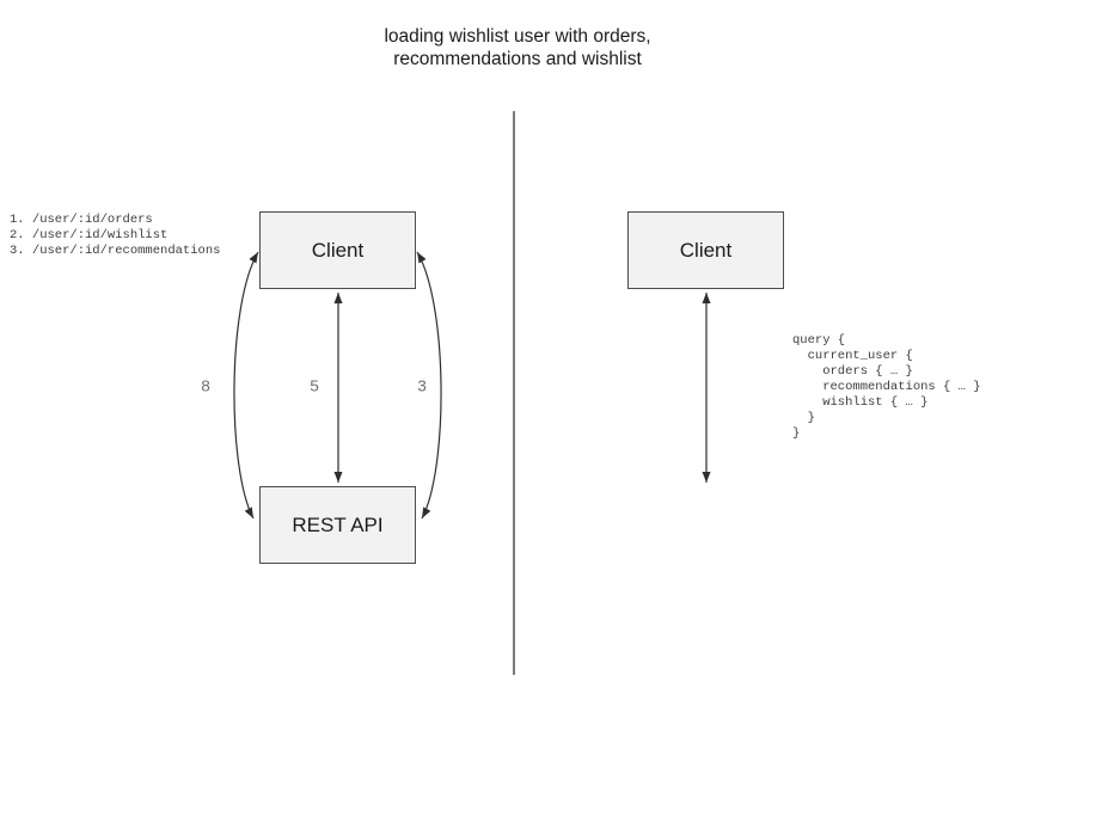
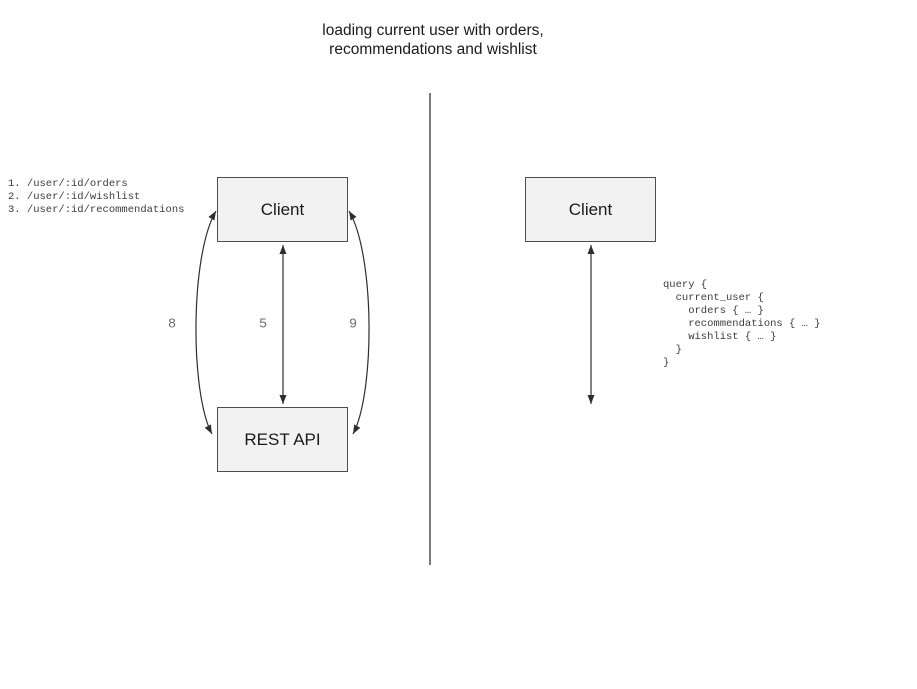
- loading wishlist user with orders,
+ loading current user with orders,
  recommendations and wishlist
  1. /user/:id/orders
  2. /user/:id/wishlist
  3. /user/:id/recommendations
  Client
  REST API
  Client
  8
  5
- 3
+ 9
  query {
  current_user {
  orders { … }
  recommendations { … }
  wishlist { … }
  }
  }
